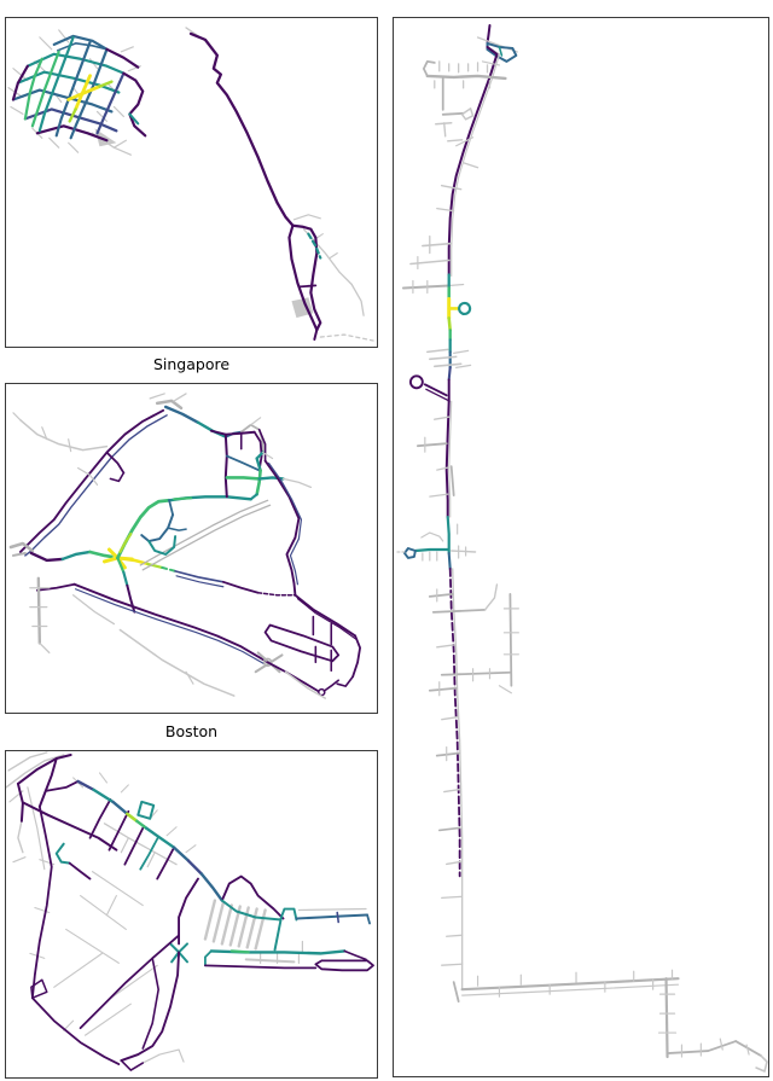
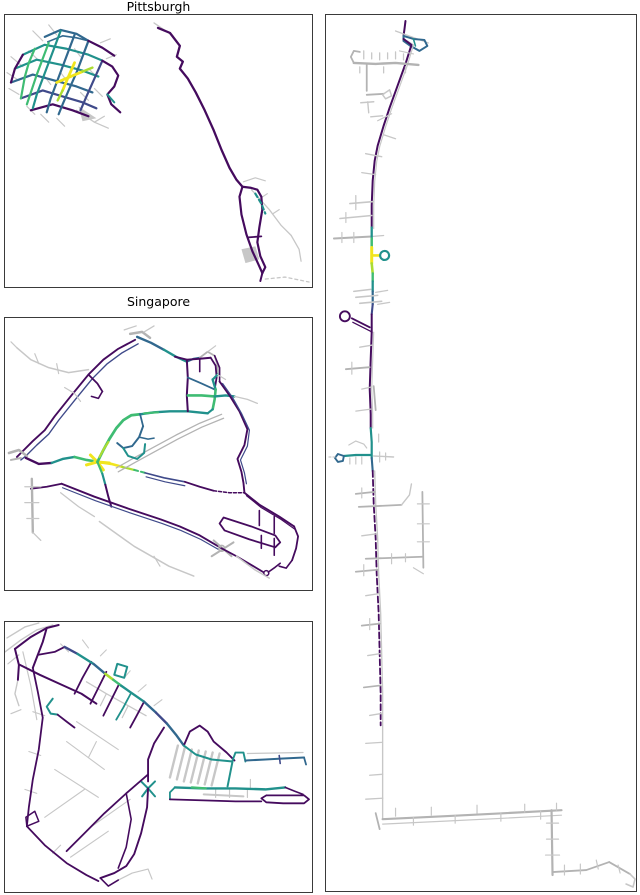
+ Pittsburgh
  Singapore
- Boston
